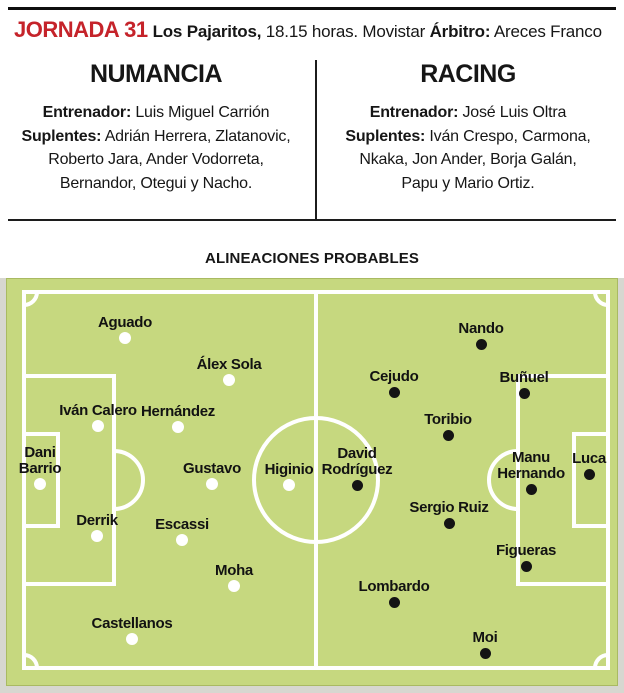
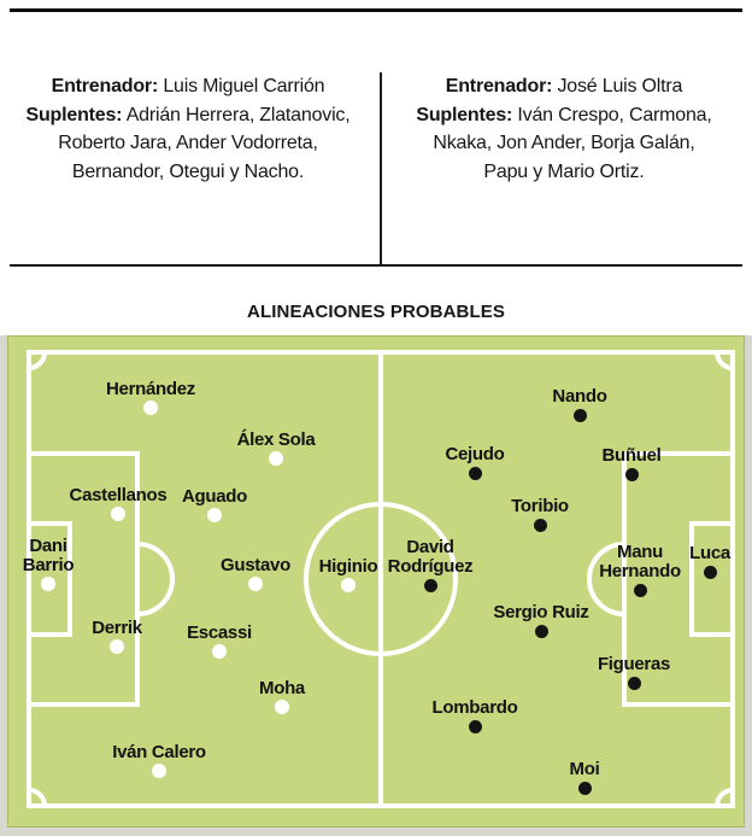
- JORNADA 31 Los Pajaritos, 18.15 horas. Movistar Árbitro: Areces Franco
- NUMANCIA
  Entrenador: Luis Miguel Carrión
  Suplentes: Adrián Herrera, Zlatanovic,
  Roberto Jara, Ander Vodorreta,
  Bernandor, Otegui y Nacho.
- RACING
  Entrenador: José Luis Oltra
  Suplentes: Iván Crespo, Carmona,
  Nkaka, Jon Ander, Borja Galán,
  Papu y Mario Ortiz.
  ALINEACIONES PROBABLES
- Aguado
+ Hernández
  Álex Sola
- Iván Calero
+ Castellanos
- Hernández
+ Aguado
  Dani
  Barrio
  Gustavo
  Higinio
  Derrik
  Escassi
  Moha
- Castellanos
+ Iván Calero
  Nando
  Cejudo
  Buñuel
  Toribio
  David
  Rodríguez
  Manu
  Hernando
  Luca
  Sergio Ruiz
  Figueras
  Lombardo
  Moi
